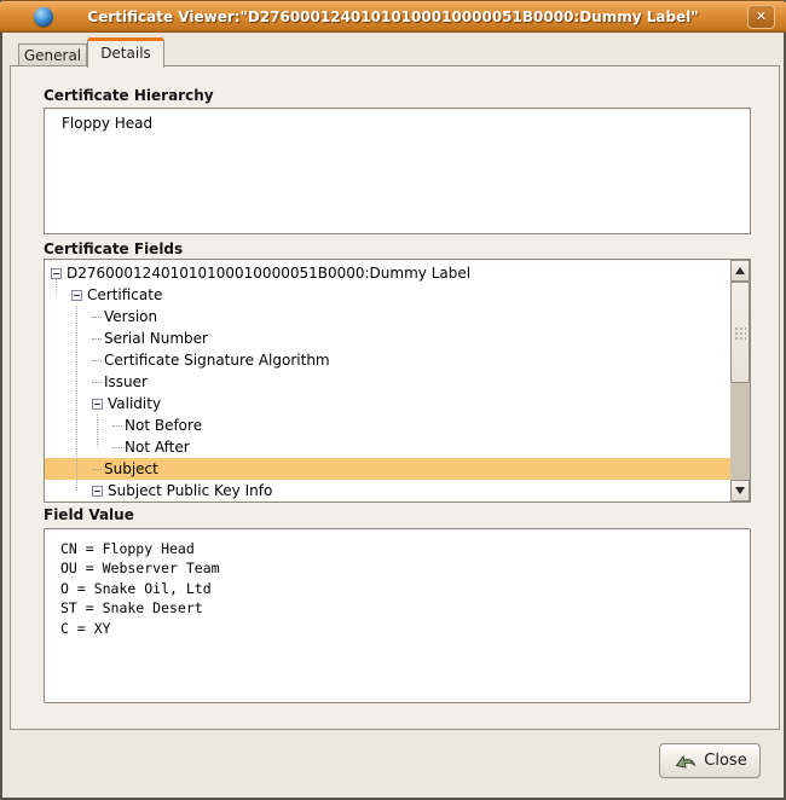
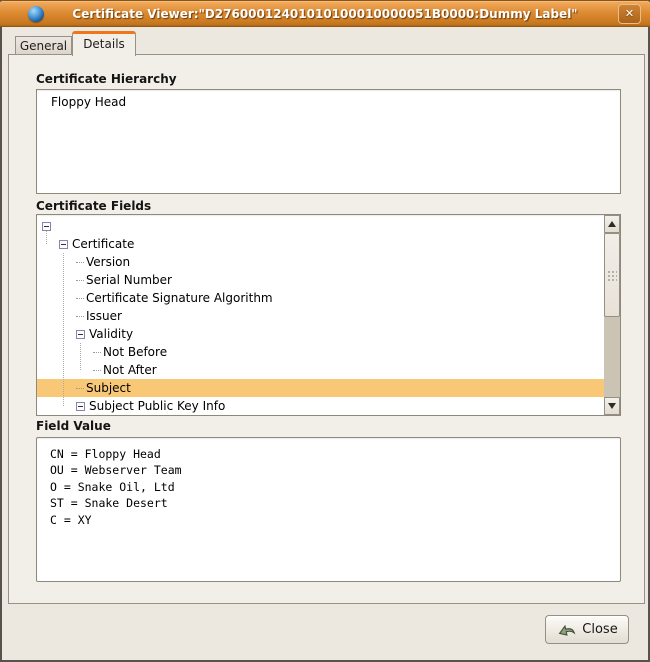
  Certificate Viewer:"D27600012401010100010000051B0000:Dummy Label"
  ✕
  General
  Details
  Certificate Hierarchy
  Floppy Head
  Certificate Fields
- D27600012401010100010000051B0000:Dummy Label
  Certificate
  Version
  Serial Number
  Certificate Signature Algorithm
  Issuer
  Validity
  Not Before
  Not After
  Subject
  Subject Public Key Info
  Field Value
  CN = Floppy Head
  OU = Webserver Team
  O = Snake Oil, Ltd
  ST = Snake Desert
  C = XY
  Close
